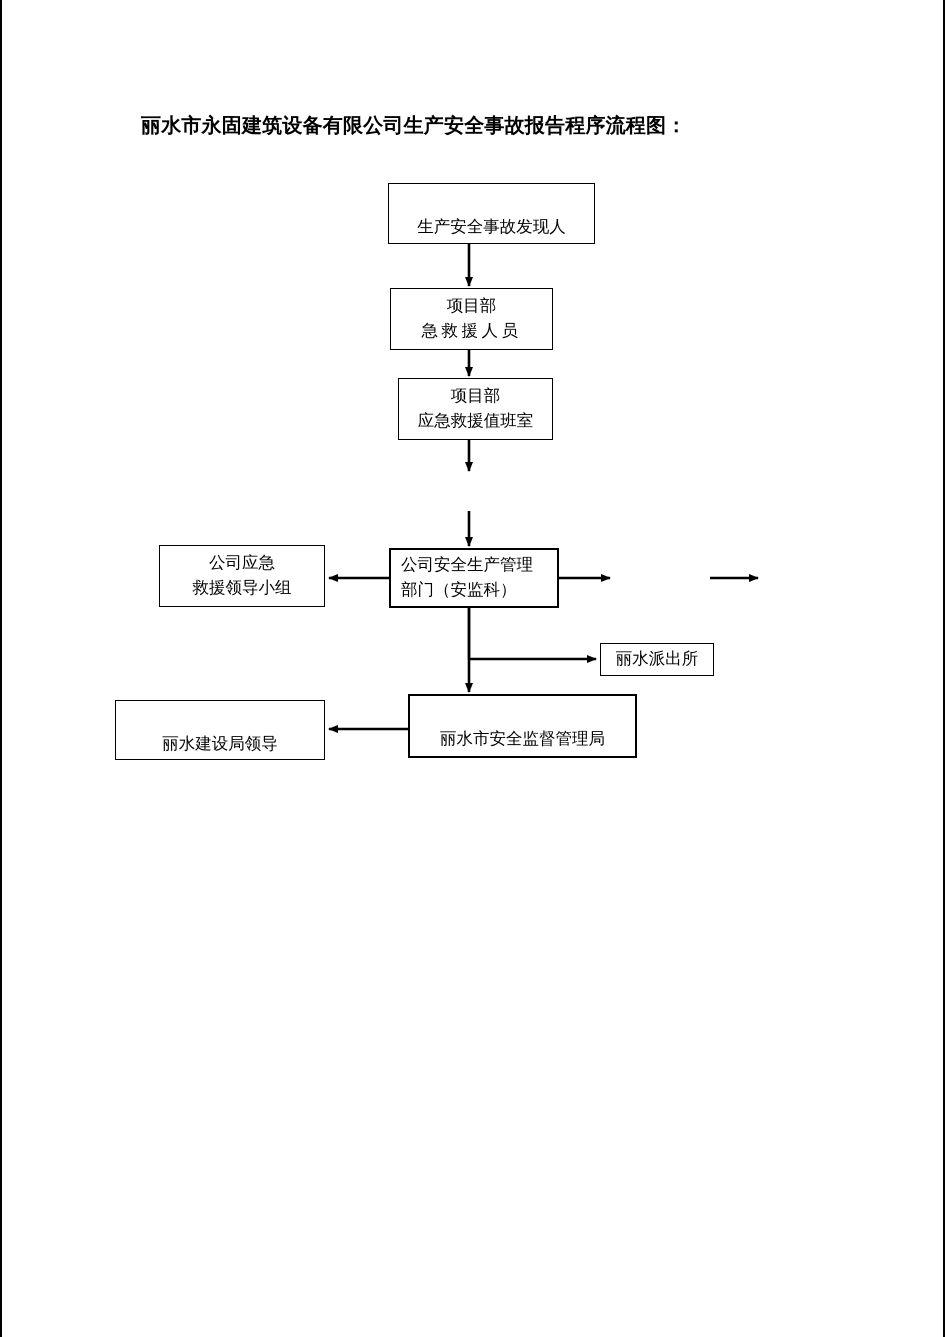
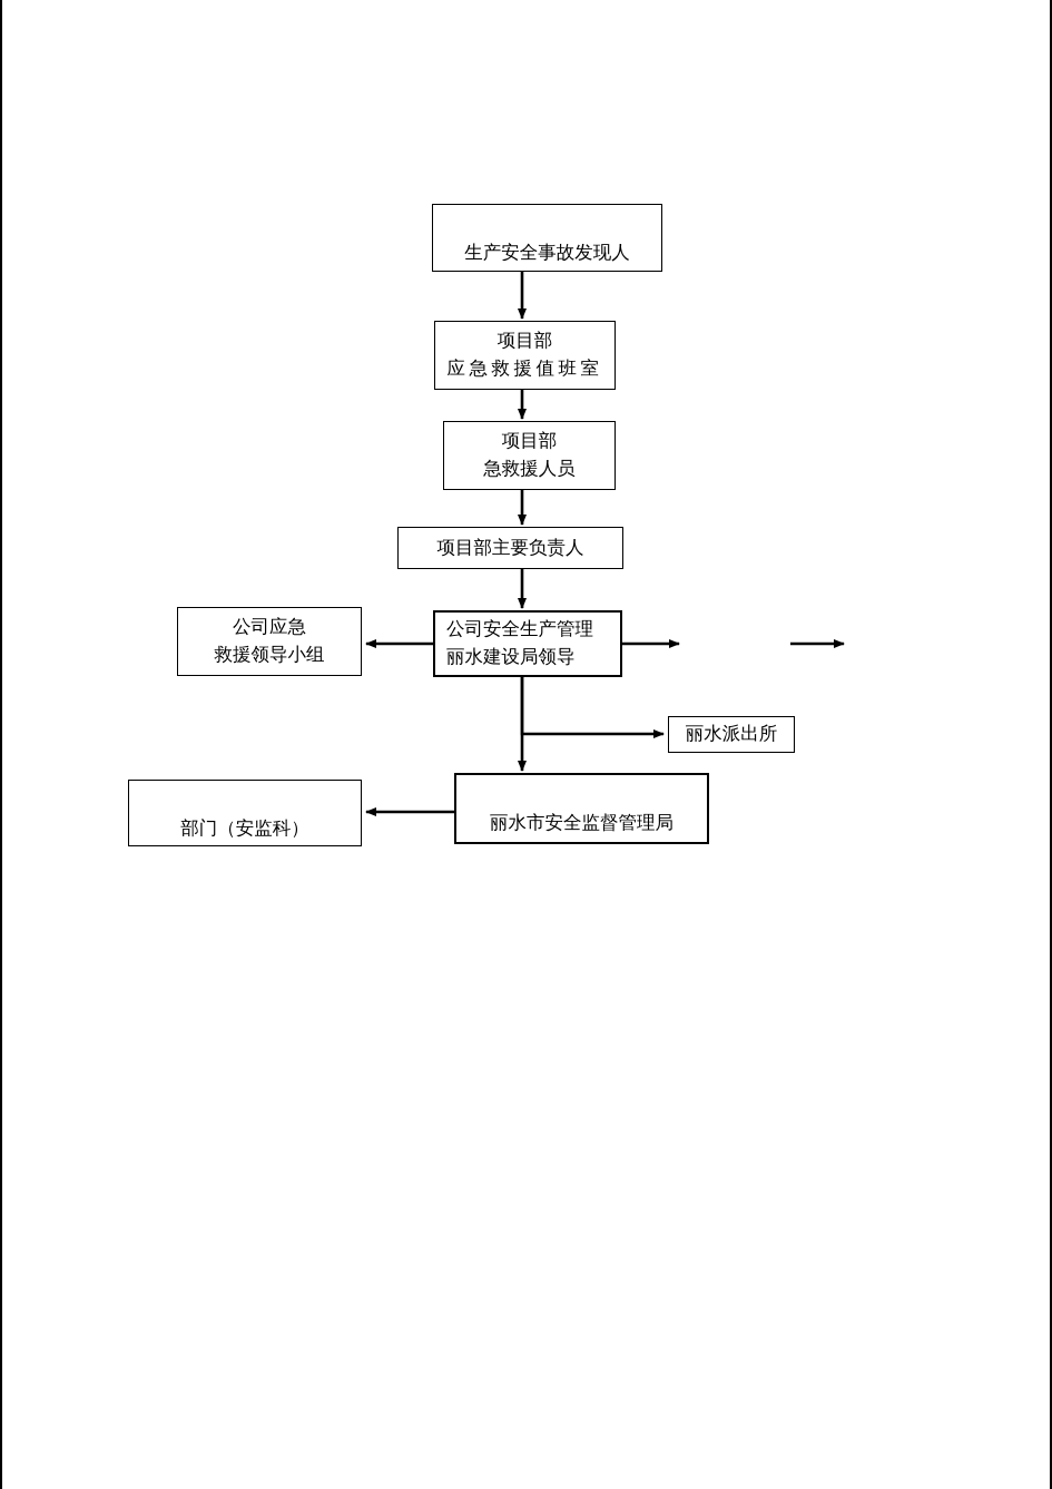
- 丽水市永固建筑设备有限公司生产安全事故报告程序流程图：
  生产安全事故发现人
  项目部
- 急救援人员
+ 应急救援值班室
  项目部
- 应急救援值班室
+ 急救援人员
+ 项目部主要负责人
  公司应急
  救援领导小组
  公司安全生产管理
- 部门（安监科）
+ 丽水建设局领导
  丽水派出所
- 丽水建设局领导
+ 部门（安监科）
  丽水市安全监督管理局
